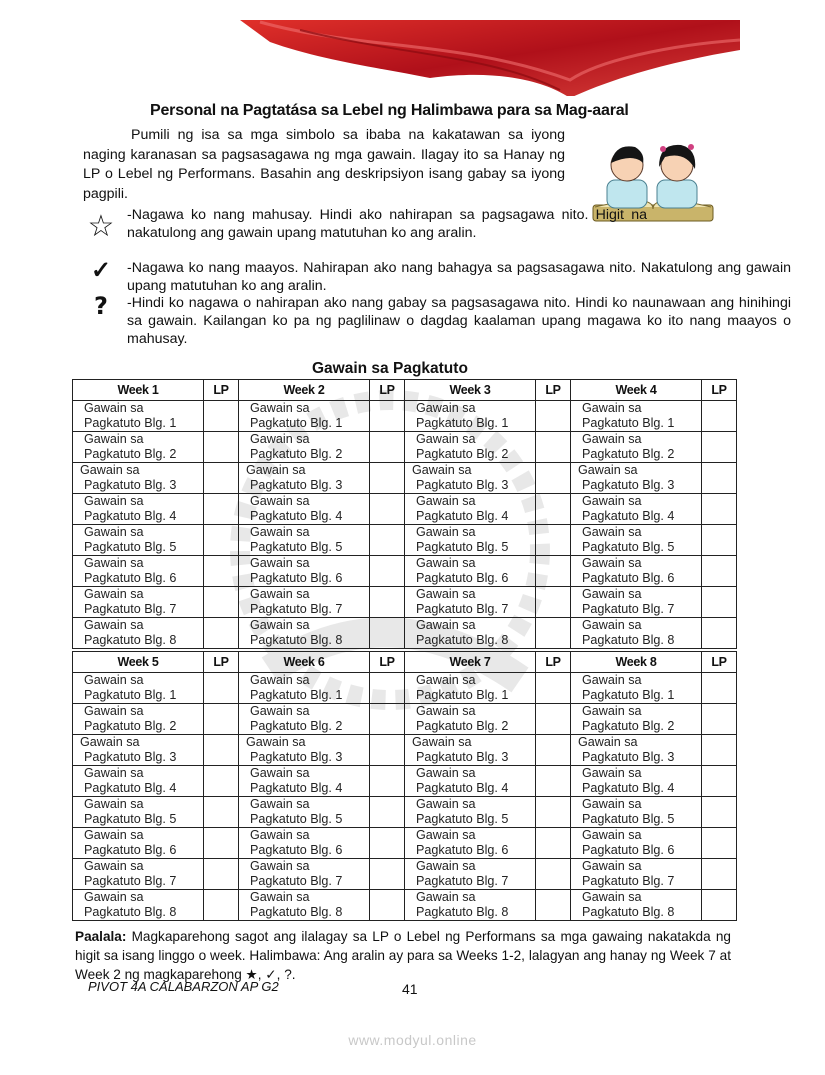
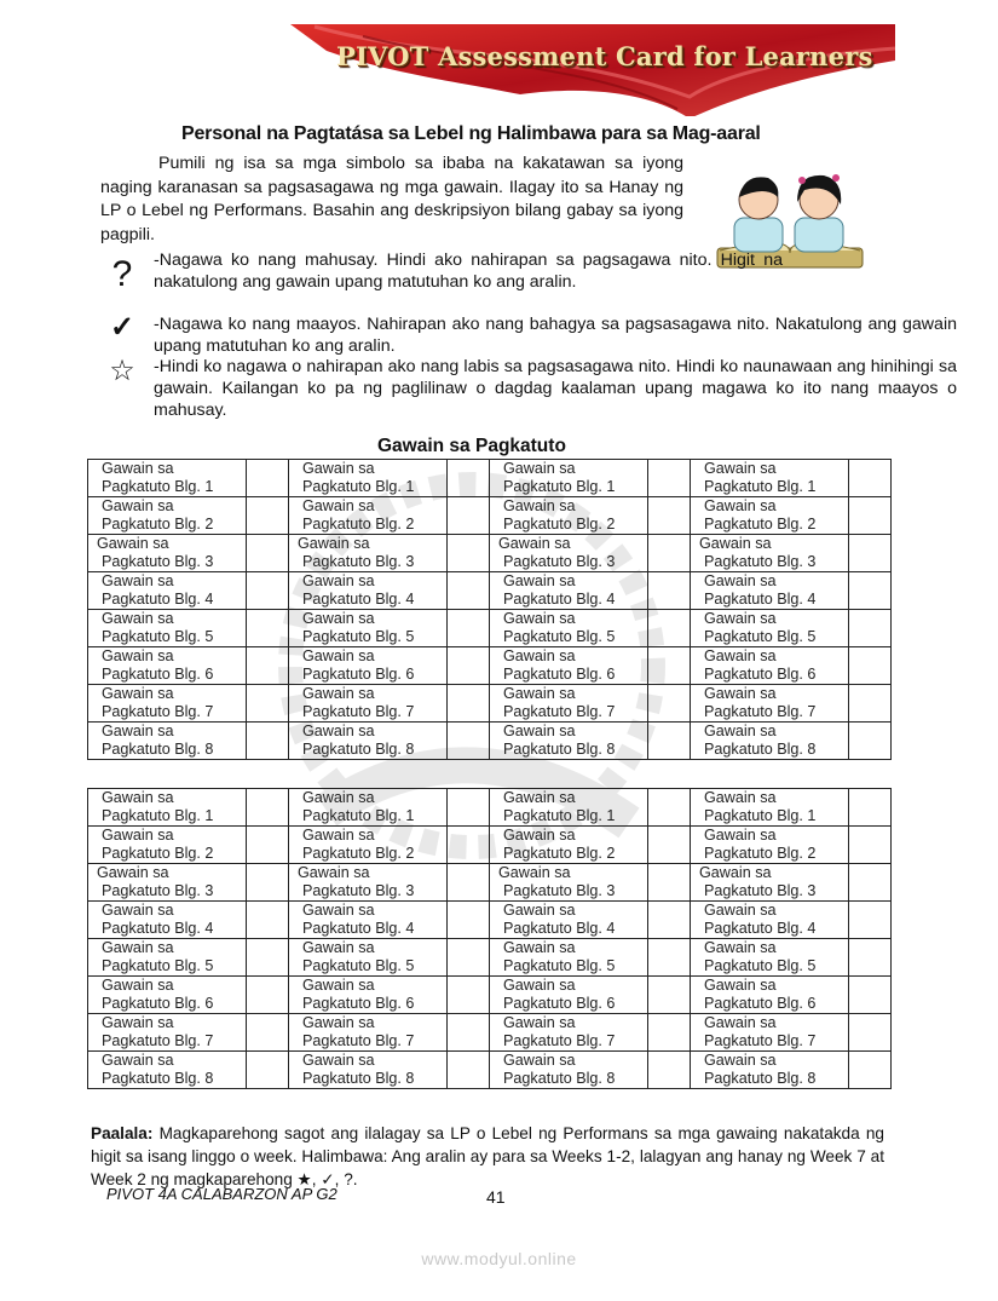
+ PIVOT Assessment Card for Learners
  Personal na Pagtatása sa Lebel ng Halimbawa para sa Mag-aaral
- Pumili ng isa sa mga simbolo sa ibaba na kakatawan sa iyong naging karanasan sa pagsasagawa ng mga gawain. Ilagay ito sa Hanay ng LP o Lebel ng Performans. Basahin ang deskripsiyon isang gabay sa iyong pagpili.
+ Pumili ng isa sa mga simbolo sa ibaba na kakatawan sa iyong naging karanasan sa pagsasagawa ng mga gawain. Ilagay ito sa Hanay ng LP o Lebel ng Performans. Basahin ang deskripsiyon bilang gabay sa iyong pagpili.
- ☆
+ ?
  -Nagawa ko nang mahusay. Hindi ako nahirapan sa pagsagawa nito. Higit na nakatulong ang gawain upang matutuhan ko ang aralin.
  ✓
  -Nagawa ko nang maayos. Nahirapan ako nang bahagya sa pagsasagawa nito. Nakatulong ang gawain upang matutuhan ko ang aralin.
- ?
+ ☆
- -Hindi ko nagawa o nahirapan ako nang gabay sa pagsasagawa nito. Hindi ko naunawaan ang hinihingi sa gawain. Kailangan ko pa ng paglilinaw o dagdag kaalaman upang magawa ko ito nang maayos o mahusay.
+ -Hindi ko nagawa o nahirapan ako nang labis sa pagsasagawa nito. Hindi ko naunawaan ang hinihingi sa gawain. Kailangan ko pa ng paglilinaw o dagdag kaalaman upang magawa ko ito nang maayos o mahusay.
  Gawain sa Pagkatuto
- Week 1	LP	Week 2	LP	Week 3	LP	Week 4	LP
  Gawain saPagkatuto Blg. 1		Gawain saPagkatuto Blg. 1		Gawain saPagkatuto Blg. 1		Gawain saPagkatuto Blg. 1
  Gawain saPagkatuto Blg. 2		Gawain saPagkatuto Blg. 2		Gawain saPagkatuto Blg. 2		Gawain saPagkatuto Blg. 2
  Gawain saPagkatuto Blg. 3		Gawain saPagkatuto Blg. 3		Gawain saPagkatuto Blg. 3		Gawain saPagkatuto Blg. 3
  Gawain saPagkatuto Blg. 4		Gawain saPagkatuto Blg. 4		Gawain saPagkatuto Blg. 4		Gawain saPagkatuto Blg. 4
  Gawain saPagkatuto Blg. 5		Gawain saPagkatuto Blg. 5		Gawain saPagkatuto Blg. 5		Gawain saPagkatuto Blg. 5
  Gawain saPagkatuto Blg. 6		Gawain saPagkatuto Blg. 6		Gawain saPagkatuto Blg. 6		Gawain saPagkatuto Blg. 6
  Gawain saPagkatuto Blg. 7		Gawain saPagkatuto Blg. 7		Gawain saPagkatuto Blg. 7		Gawain saPagkatuto Blg. 7
  Gawain saPagkatuto Blg. 8		Gawain saPagkatuto Blg. 8		Gawain saPagkatuto Blg. 8		Gawain saPagkatuto Blg. 8
- Week 5	LP	Week 6	LP	Week 7	LP	Week 8	LP
  Gawain saPagkatuto Blg. 1		Gawain saPagkatuto Blg. 1		Gawain saPagkatuto Blg. 1		Gawain saPagkatuto Blg. 1
  Gawain saPagkatuto Blg. 2		Gawain saPagkatuto Blg. 2		Gawain saPagkatuto Blg. 2		Gawain saPagkatuto Blg. 2
  Gawain saPagkatuto Blg. 3		Gawain saPagkatuto Blg. 3		Gawain saPagkatuto Blg. 3		Gawain saPagkatuto Blg. 3
  Gawain saPagkatuto Blg. 4		Gawain saPagkatuto Blg. 4		Gawain saPagkatuto Blg. 4		Gawain saPagkatuto Blg. 4
  Gawain saPagkatuto Blg. 5		Gawain saPagkatuto Blg. 5		Gawain saPagkatuto Blg. 5		Gawain saPagkatuto Blg. 5
  Gawain saPagkatuto Blg. 6		Gawain saPagkatuto Blg. 6		Gawain saPagkatuto Blg. 6		Gawain saPagkatuto Blg. 6
  Gawain saPagkatuto Blg. 7		Gawain saPagkatuto Blg. 7		Gawain saPagkatuto Blg. 7		Gawain saPagkatuto Blg. 7
  Gawain saPagkatuto Blg. 8		Gawain saPagkatuto Blg. 8		Gawain saPagkatuto Blg. 8		Gawain saPagkatuto Blg. 8
  Paalala: Magkaparehong sagot ang ilalagay sa LP o Lebel ng Performans sa mga gawaing nakatakda ng higit sa isang linggo o week. Halimbawa: Ang aralin ay para sa Weeks 1-2, lalagyan ang hanay ng Week 7 at Week 2 ng magkaparehong ★, ✓, ?.
  PIVOT 4A CALABARZON AP G2
  41
  www.modyul.online
